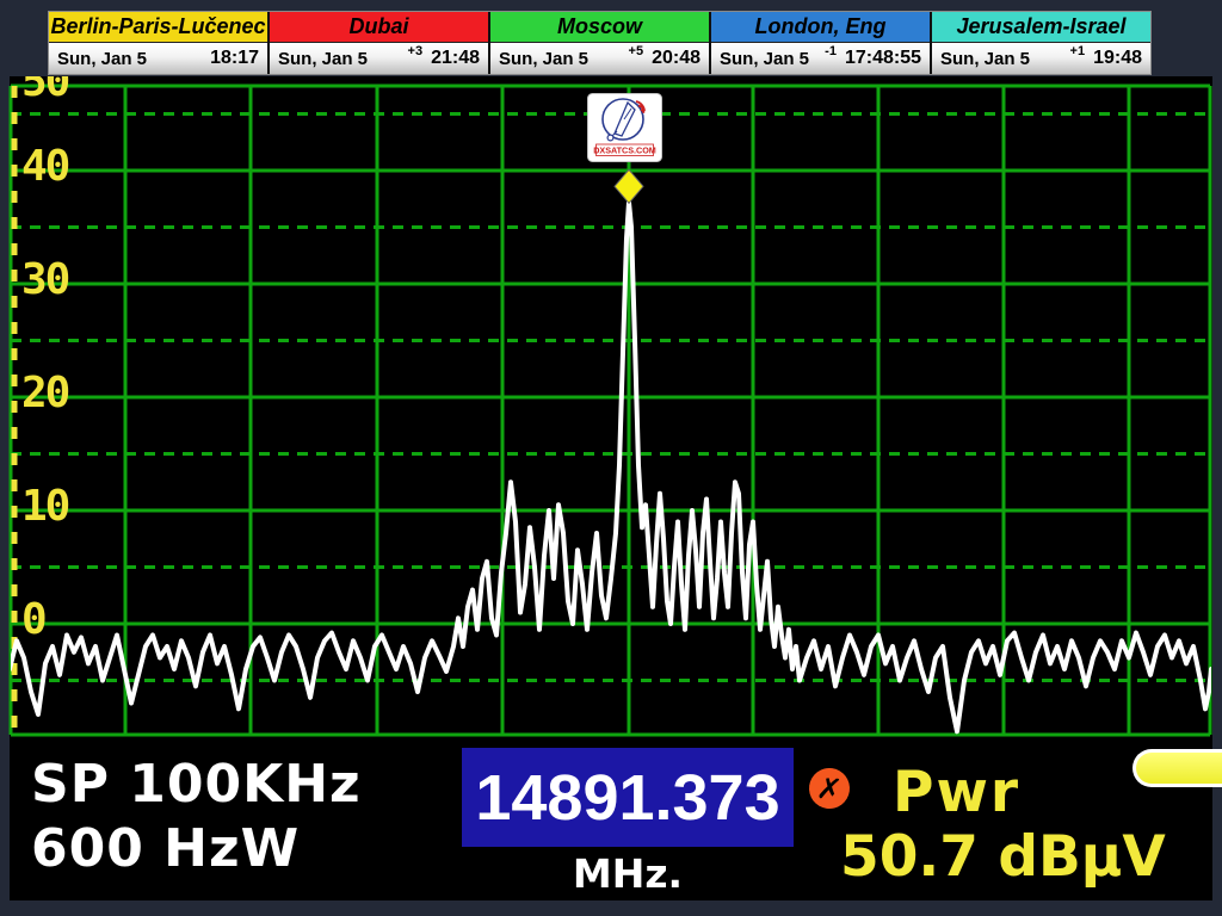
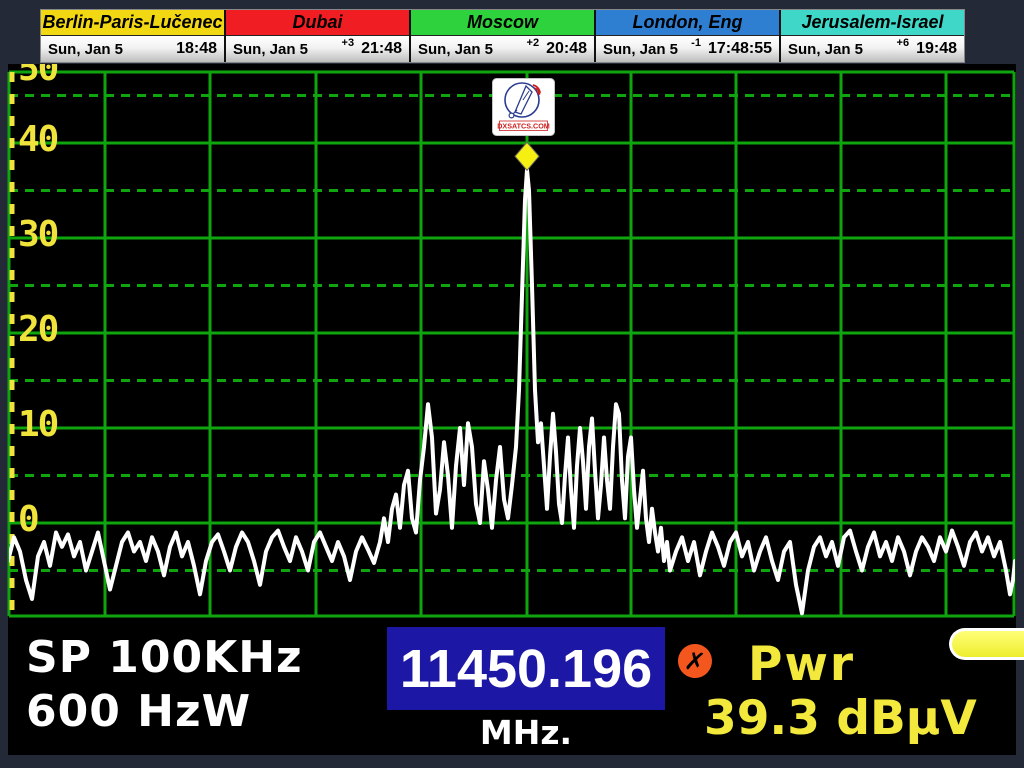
  50
  40
  30
  20
  10
  0
  Berlin-Paris-Lučenec
  Sun, Jan 5
- 18:17
+ 18:48
  Dubai
  Sun, Jan 5
  +3
  21:48
  Moscow
  Sun, Jan 5
- +5
+ +2
  20:48
  London, Eng
  Sun, Jan 5
  -1
  17:48:55
  Jerusalem-Israel
  Sun, Jan 5
- +1
+ +6
  19:48
  DXSATCS.COM
  SP 100KHz
  600 HzW
- 14891.373
+ 11450.196
  MHz.
  Pwr
- 50.7 dBµV
+ 39.3 dBµV
